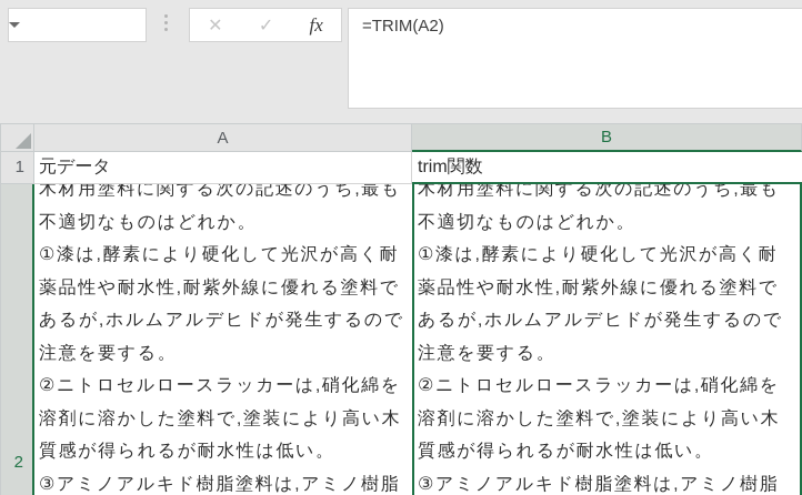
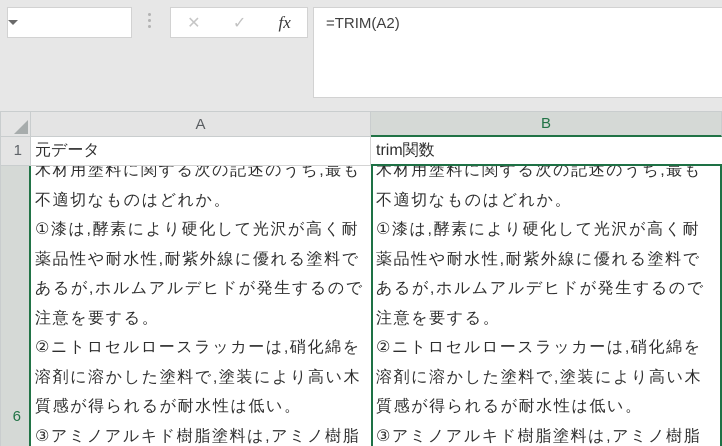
  ✕
  ✓
  fx
  =TRIM(A2)
  A
  B
  1
- 2
+ 6
  元データ
  trim関数
  木材用塗料に関する次の記述のうち,最も
  不適切なものはどれか。
  ①漆は,酵素により硬化して光沢が高く耐
  薬品性や耐水性,耐紫外線に優れる塗料で
  あるが,ホルムアルデヒドが発生するので
  注意を要する。
  ②ニトロセルロースラッカーは,硝化綿を
  溶剤に溶かした塗料で,塗装により高い木
  質感が得られるが耐水性は低い。
  ③アミノアルキド樹脂塗料は,アミノ樹脂
  木材用塗料に関する次の記述のうち,最も
  不適切なものはどれか。
  ①漆は,酵素により硬化して光沢が高く耐
  薬品性や耐水性,耐紫外線に優れる塗料で
  あるが,ホルムアルデヒドが発生するので
  注意を要する。
  ②ニトロセルロースラッカーは,硝化綿を
  溶剤に溶かした塗料で,塗装により高い木
  質感が得られるが耐水性は低い。
  ③アミノアルキド樹脂塗料は,アミノ樹脂
